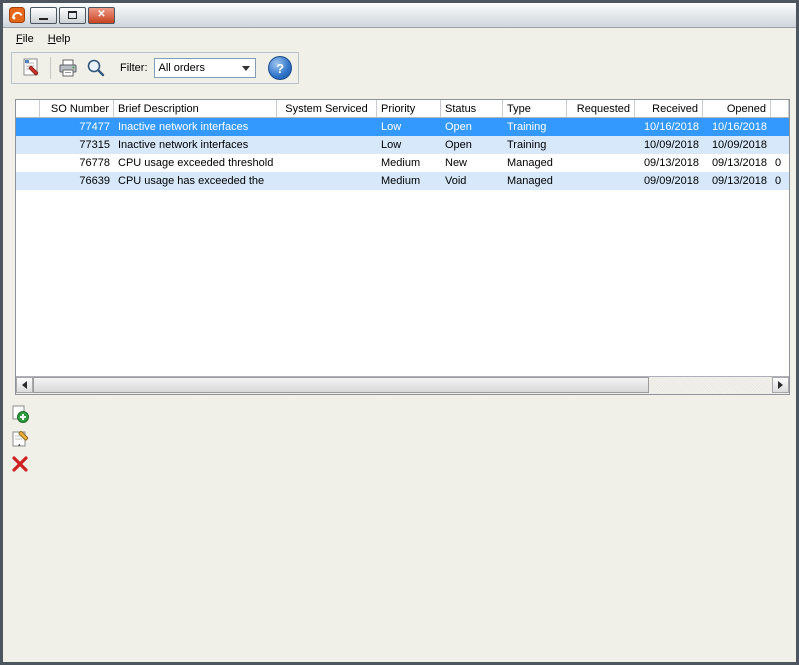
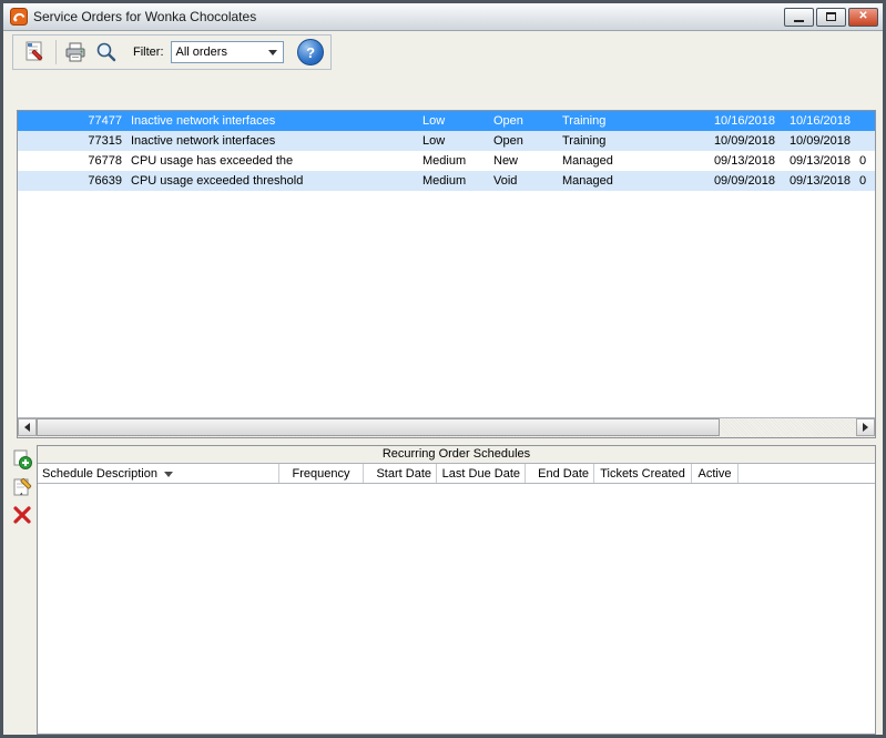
+ Service Orders for Wonka Chocolates
  ✕
- File
- Help
  Filter:
  All orders
  ?
- SO Number
- Brief Description
- System Serviced
- Priority
- Status
- Type
- Requested
- Received
- Opened
  77477
  Inactive network interfaces
  Low
  Open
  Training
  10/16/2018
  10/16/2018
  77315
  Inactive network interfaces
  Low
  Open
  Training
  10/09/2018
  10/09/2018
  76778
- CPU usage exceeded threshold
+ CPU usage has exceeded the
  Medium
  New
  Managed
  09/13/2018
  09/13/2018
  0
  76639
- CPU usage has exceeded the
+ CPU usage exceeded threshold
  Medium
  Void
  Managed
  09/09/2018
  09/13/2018
  0
+ Recurring Order Schedules
+ Schedule Description
+ Frequency
+ Start Date
+ Last Due Date
+ End Date
+ Tickets Created
+ Active
